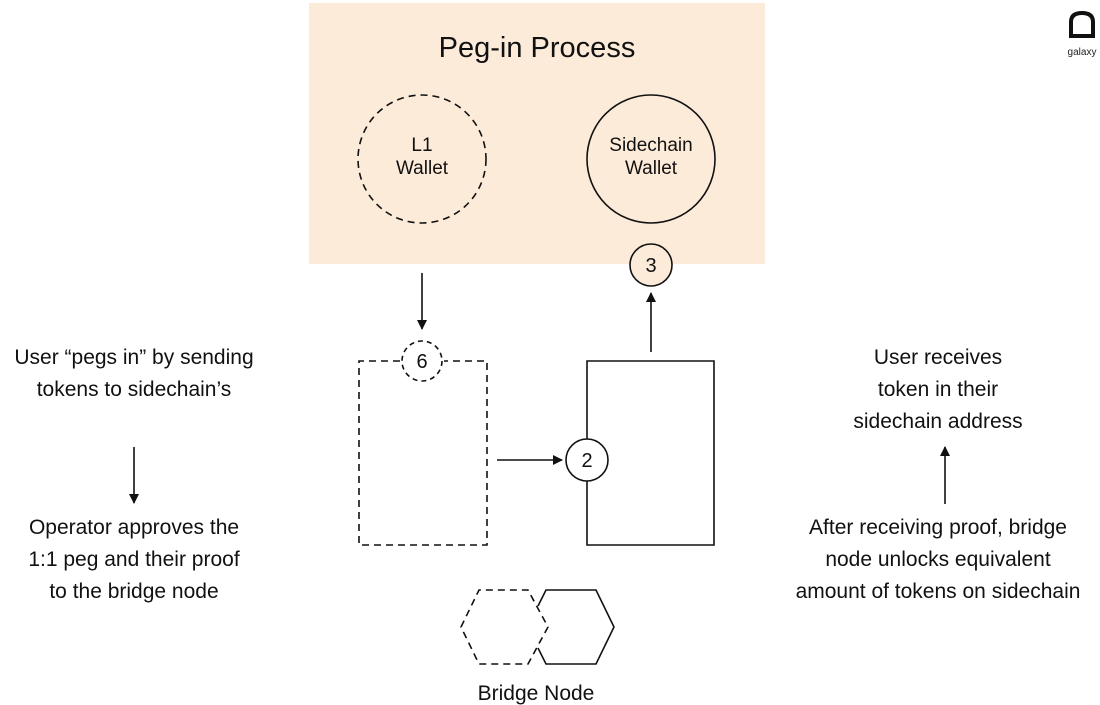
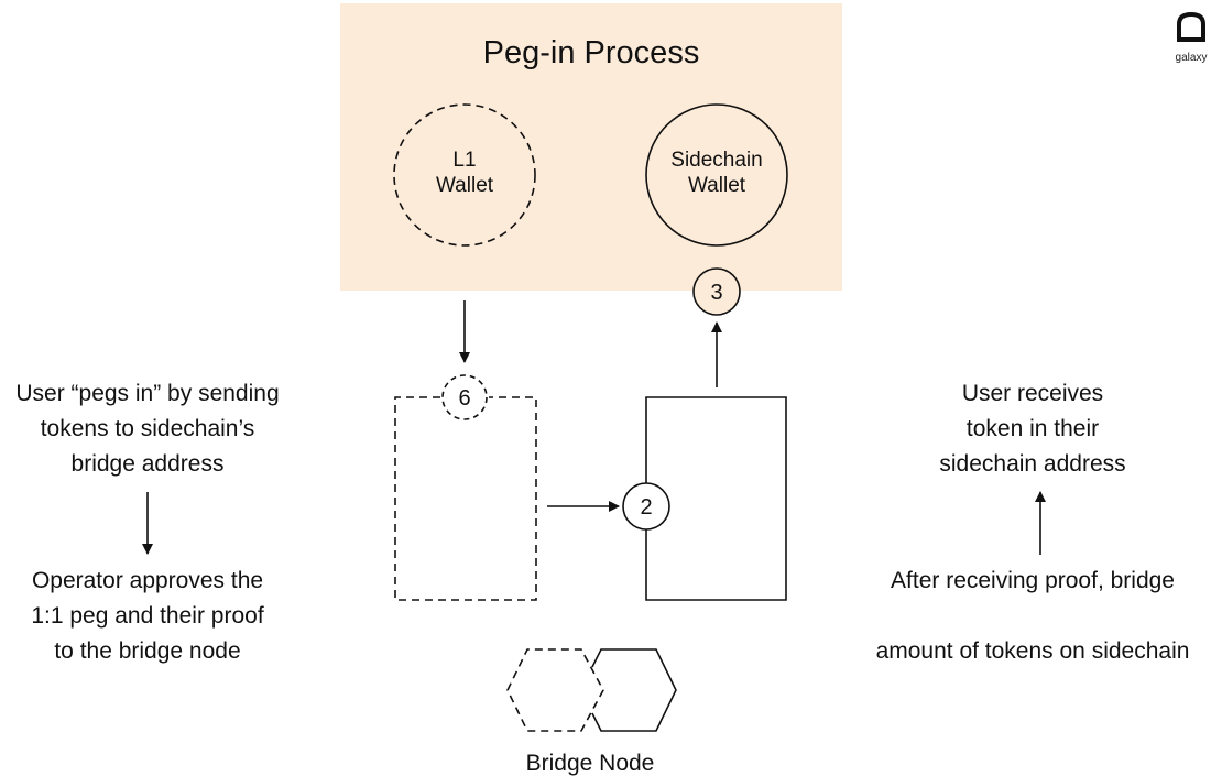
  Peg-in Process
  L1
  Wallet
  Sidechain
  Wallet
  6
  2
  3
  Bridge Node
  User “pegs in” by sending
  tokens to sidechain’s
+ bridge address
  Operator approves the
  1:1 peg and their proof
  to the bridge node
  User receives
  token in their
  sidechain address
  After receiving proof, bridge
- node unlocks equivalent
  amount of tokens on sidechain
  galaxy
